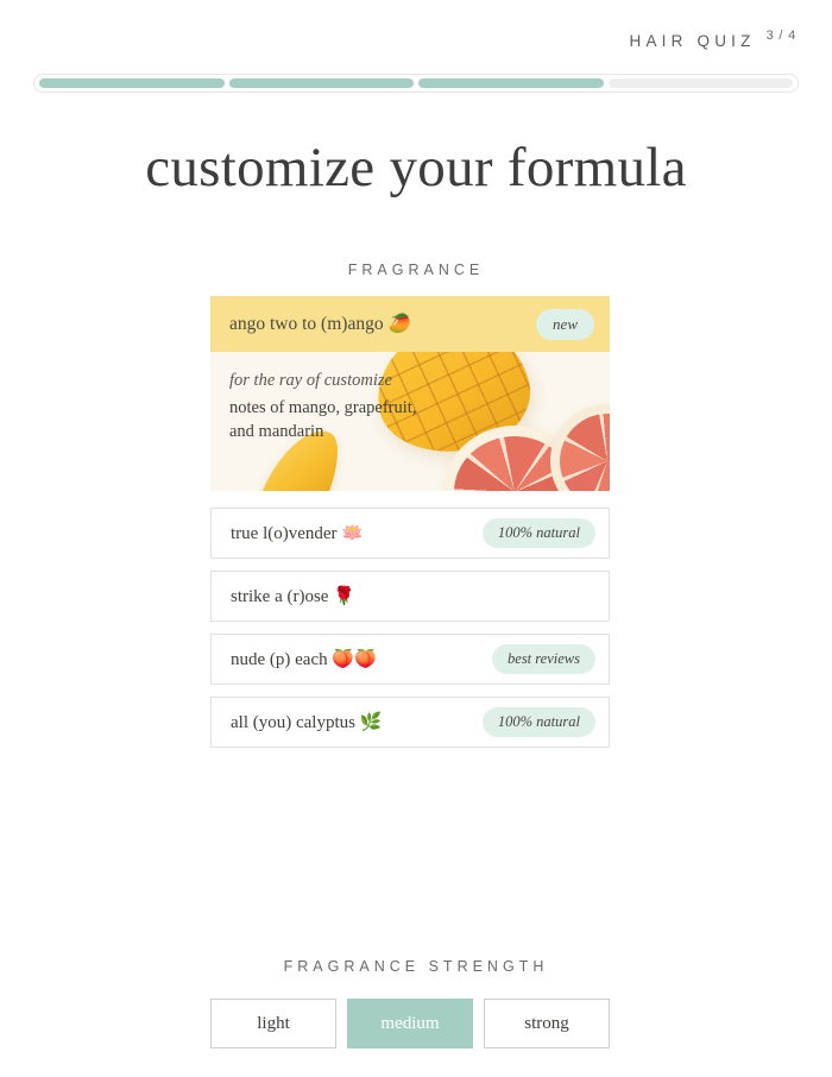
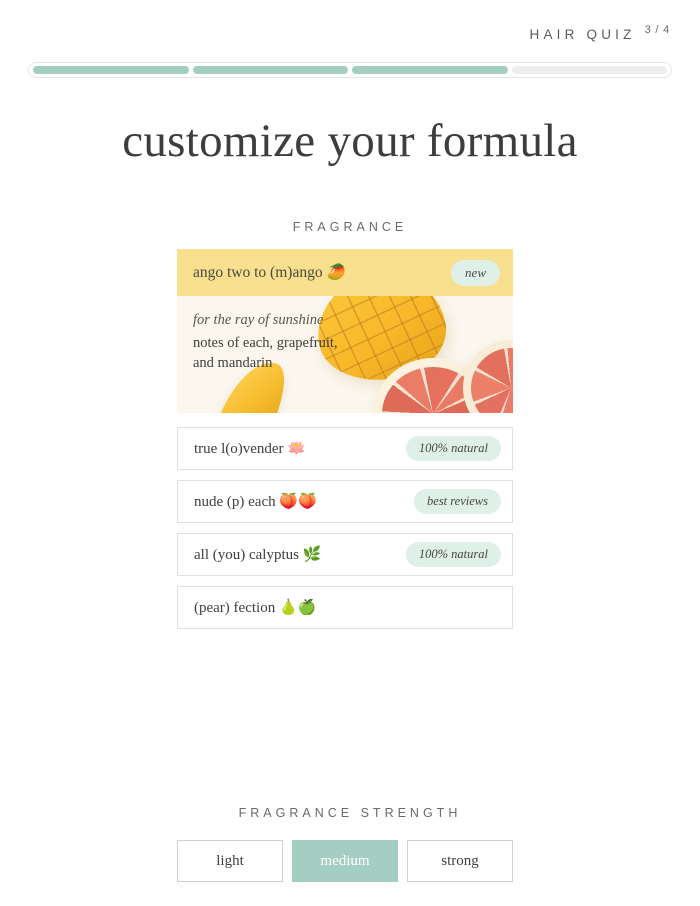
  HAIR QUIZ
  3 / 4
  customize your formula
  FRAGRANCE
  ango two to (m)ango 🥭
  new
- for the ray of customize
+ for the ray of sunshine
- notes of mango, grapefruit, and mandarin
+ notes of each, grapefruit, and mandarin
  true l(o)vender 🪷
  100% natural
- strike a (r)ose 🌹
  nude (p) each 🍑🍑
  best reviews
  all (you) calyptus 🌿
  100% natural
+ (pear) fection 🍐🍏
  FRAGRANCE STRENGTH
  light
  medium
  strong
